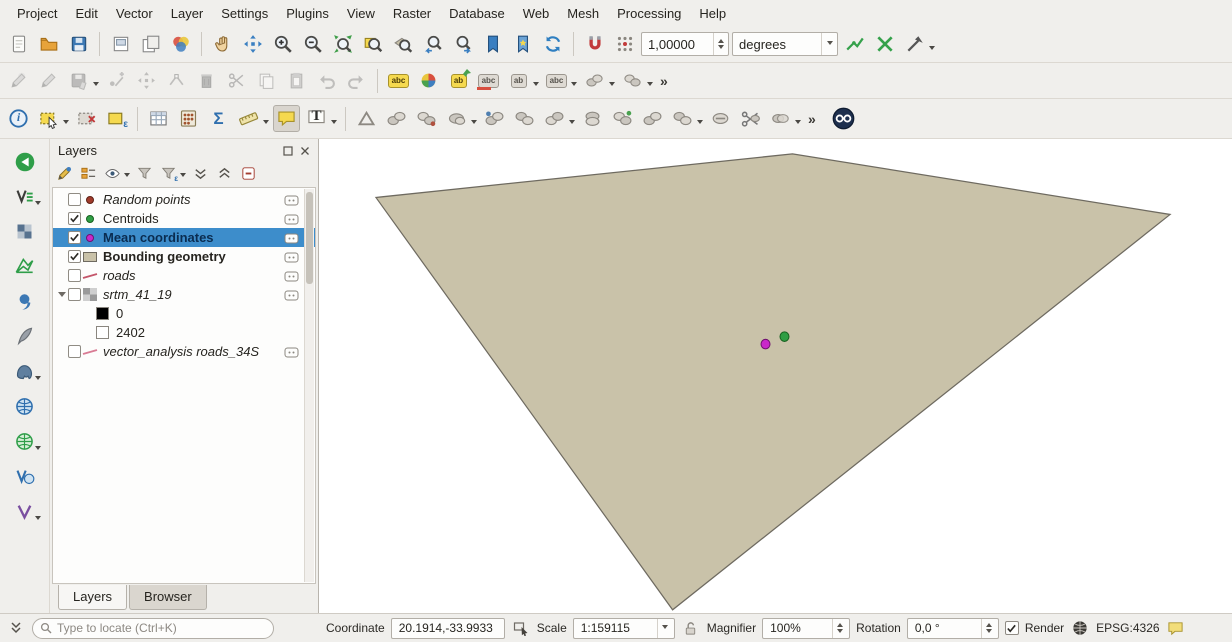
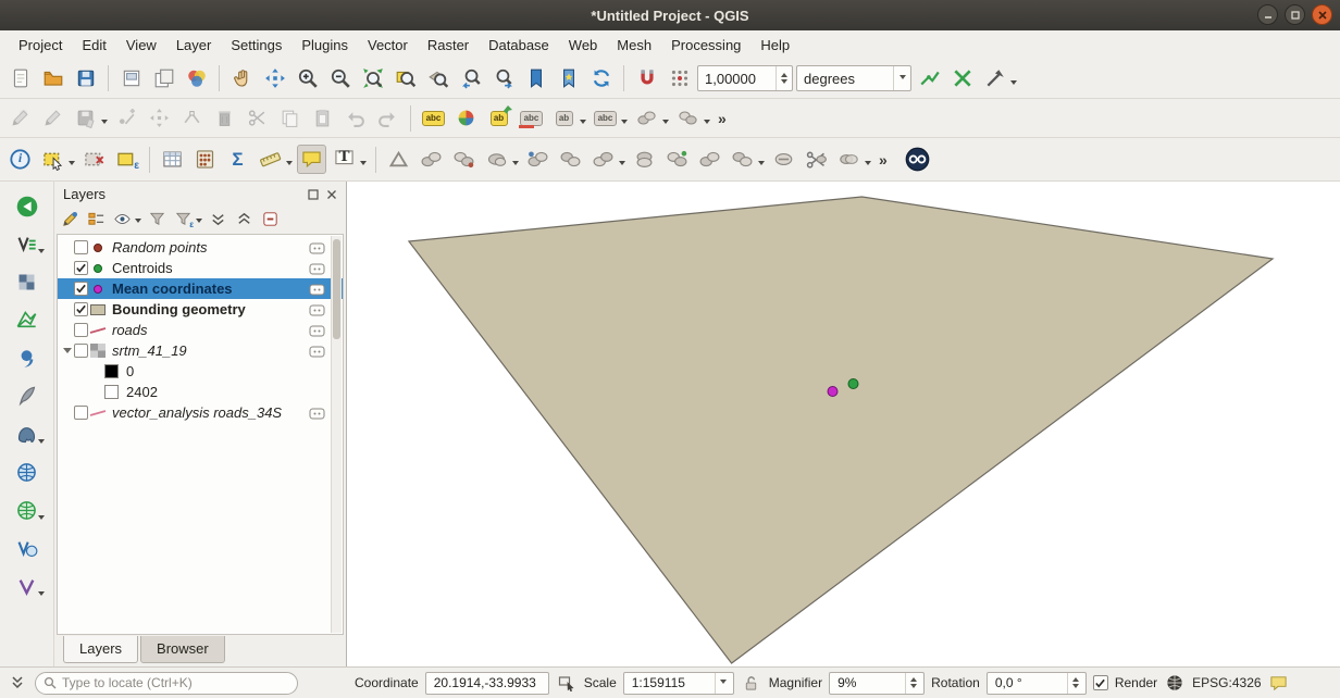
+ *Untitled Project - QGIS
  Project
  Edit
- Vector
+ View
  Layer
  Settings
  Plugins
- View
+ Vector
  Raster
  Database
  Web
  Mesh
  Processing
  Help
  1,00000
  degrees
  abc
  ab
  abc
  ab
  abc
  »
  i
  ε
  Σ
  T
  »
  Layers
  ε
  Random points
  Centroids
  Mean coordinates
  Bounding geometry
  roads
  srtm_41_19
  0
  2402
  vector_analysis roads_34S
  Layers
  Browser
  Type to locate (Ctrl+K)
  Coordinate
  20.1914,-33.9933
  Scale
  1:159115
  Magnifier
- 100%
+ 9%
  Rotation
  0,0 °
  Render
  EPSG:4326
